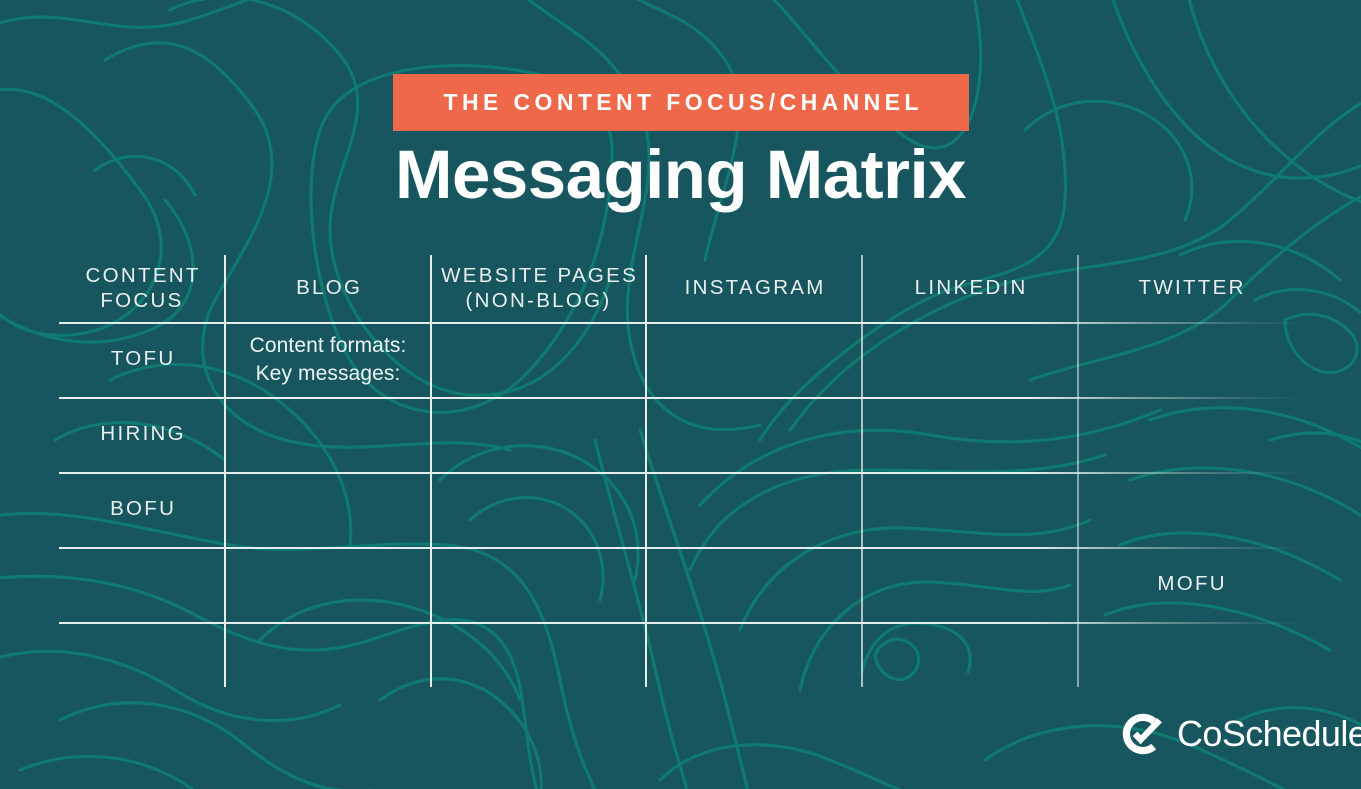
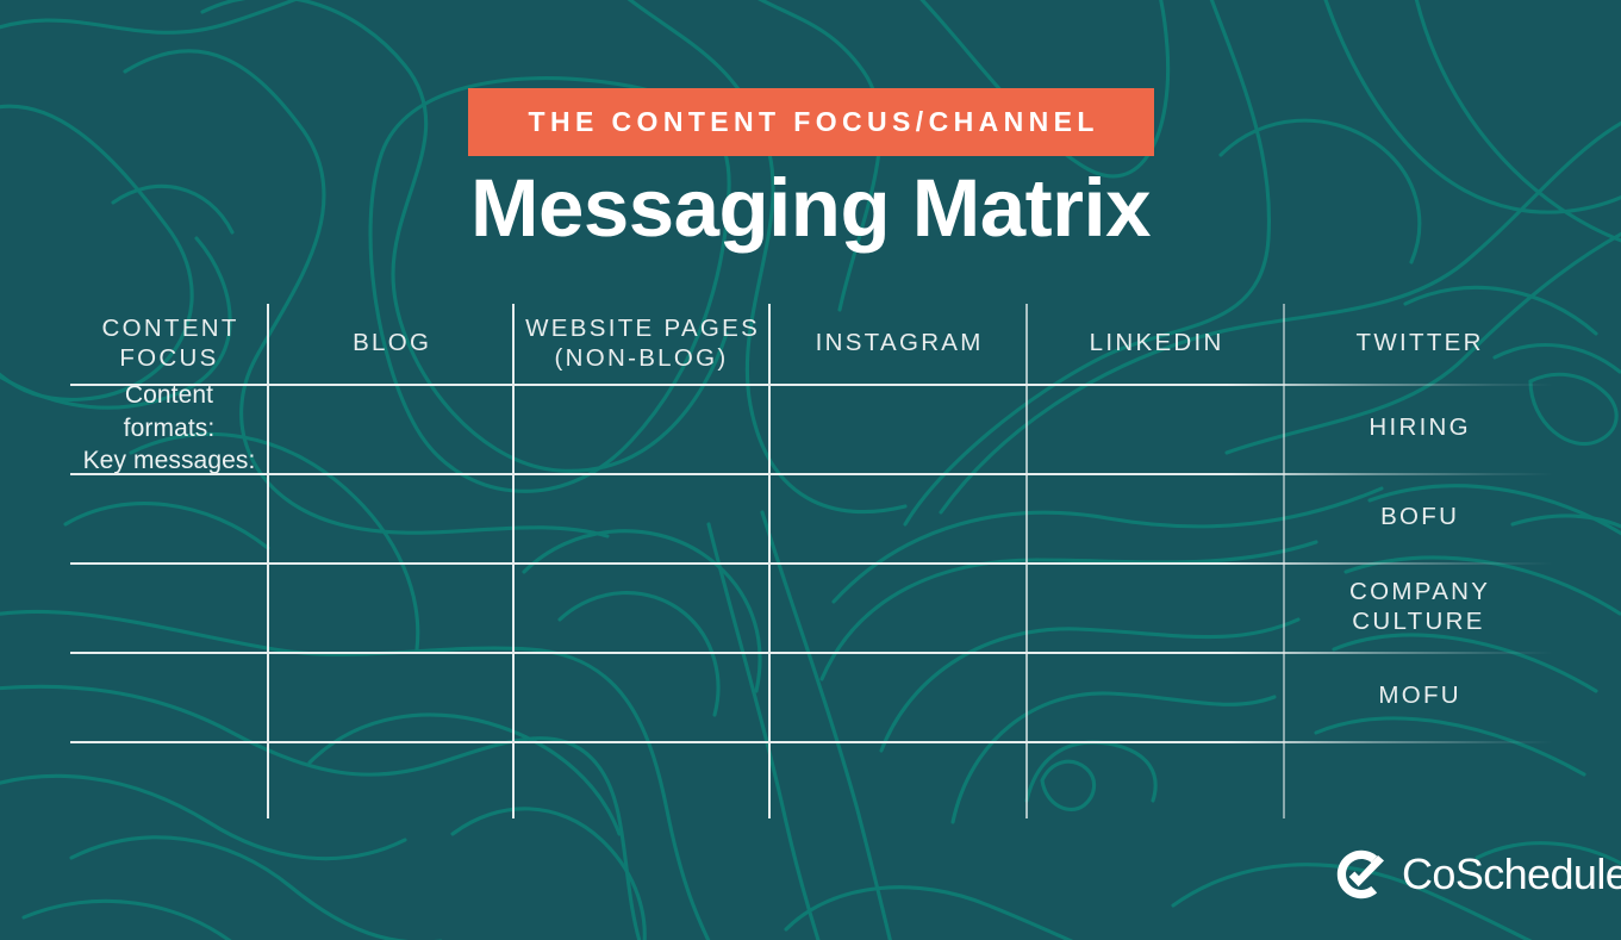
  THE CONTENT FOCUS/CHANNEL
  Messaging Matrix
  CONTENT
  FOCUS
  BLOG
  WEBSITE PAGES
  (NON-BLOG)
  INSTAGRAM
  LINKEDIN
  TWITTER
- TOFU
  Content formats:
  Key messages:
  HIRING
  BOFU
+ COMPANY
+ CULTURE
  MOFU
  CoSchedule
